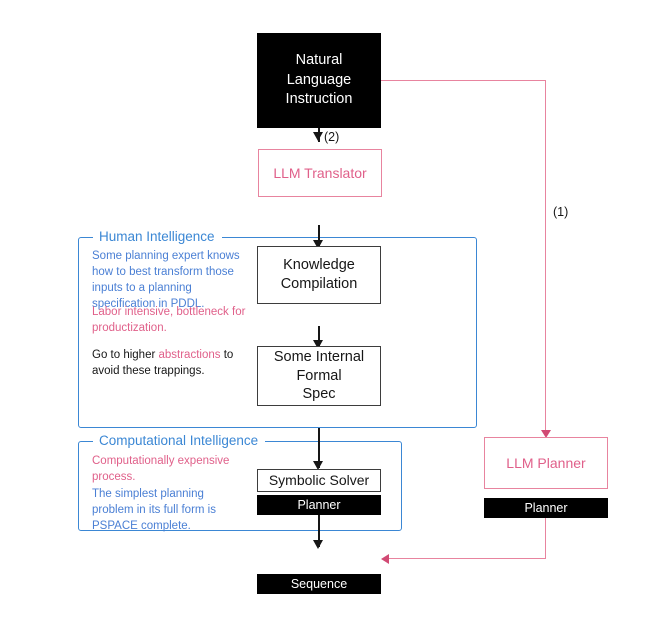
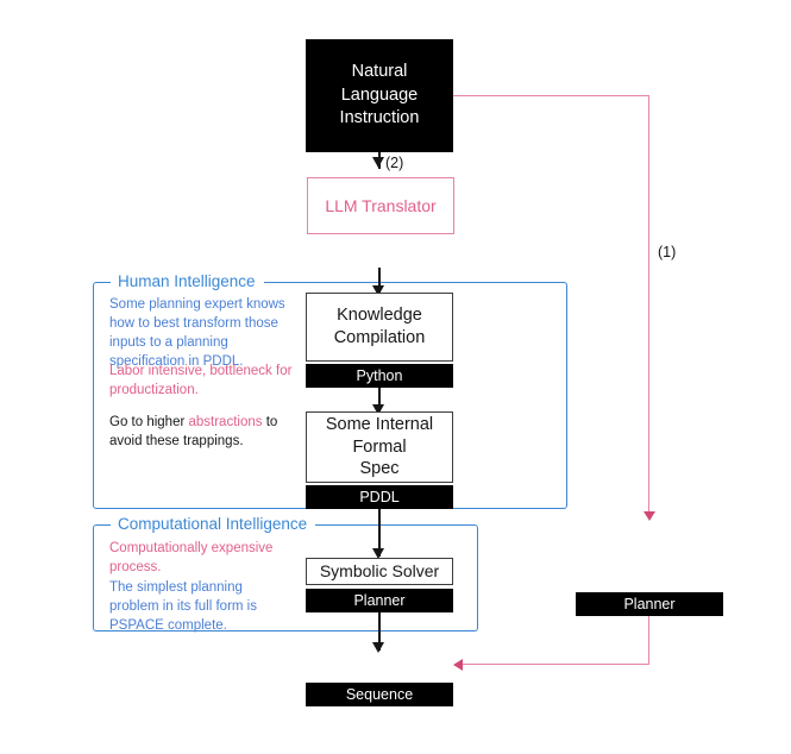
  (1)
  Human Intelligence
  Some planning expert knows how to best transform those inputs to a planning specification in PDDL.
  Labor intensive, bottleneck for productization.
  Go to higher abstractions to avoid these trappings.
  Computational Intelligence
  Computationally expensive process.
  The simplest planning problem in its full form is PSPACE complete.
  Natural
  Language
  Instruction
  (2)
  LLM Translator
  Knowledge
  Compilation
+ Python
  Some Internal
  Formal
  Spec
+ PDDL
  Symbolic Solver
  Planner
  Sequence
- LLM Planner
  Planner
